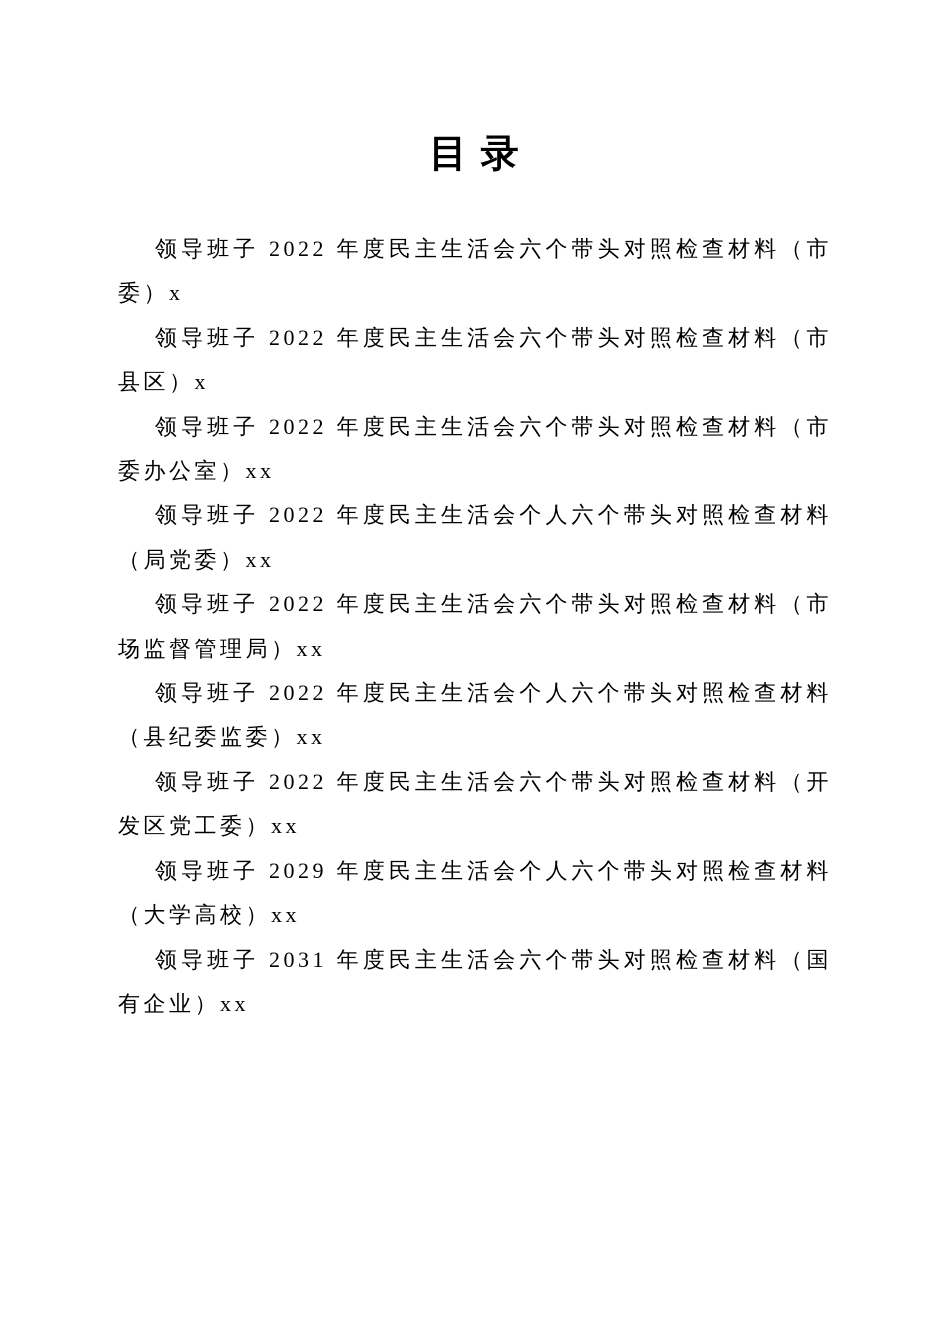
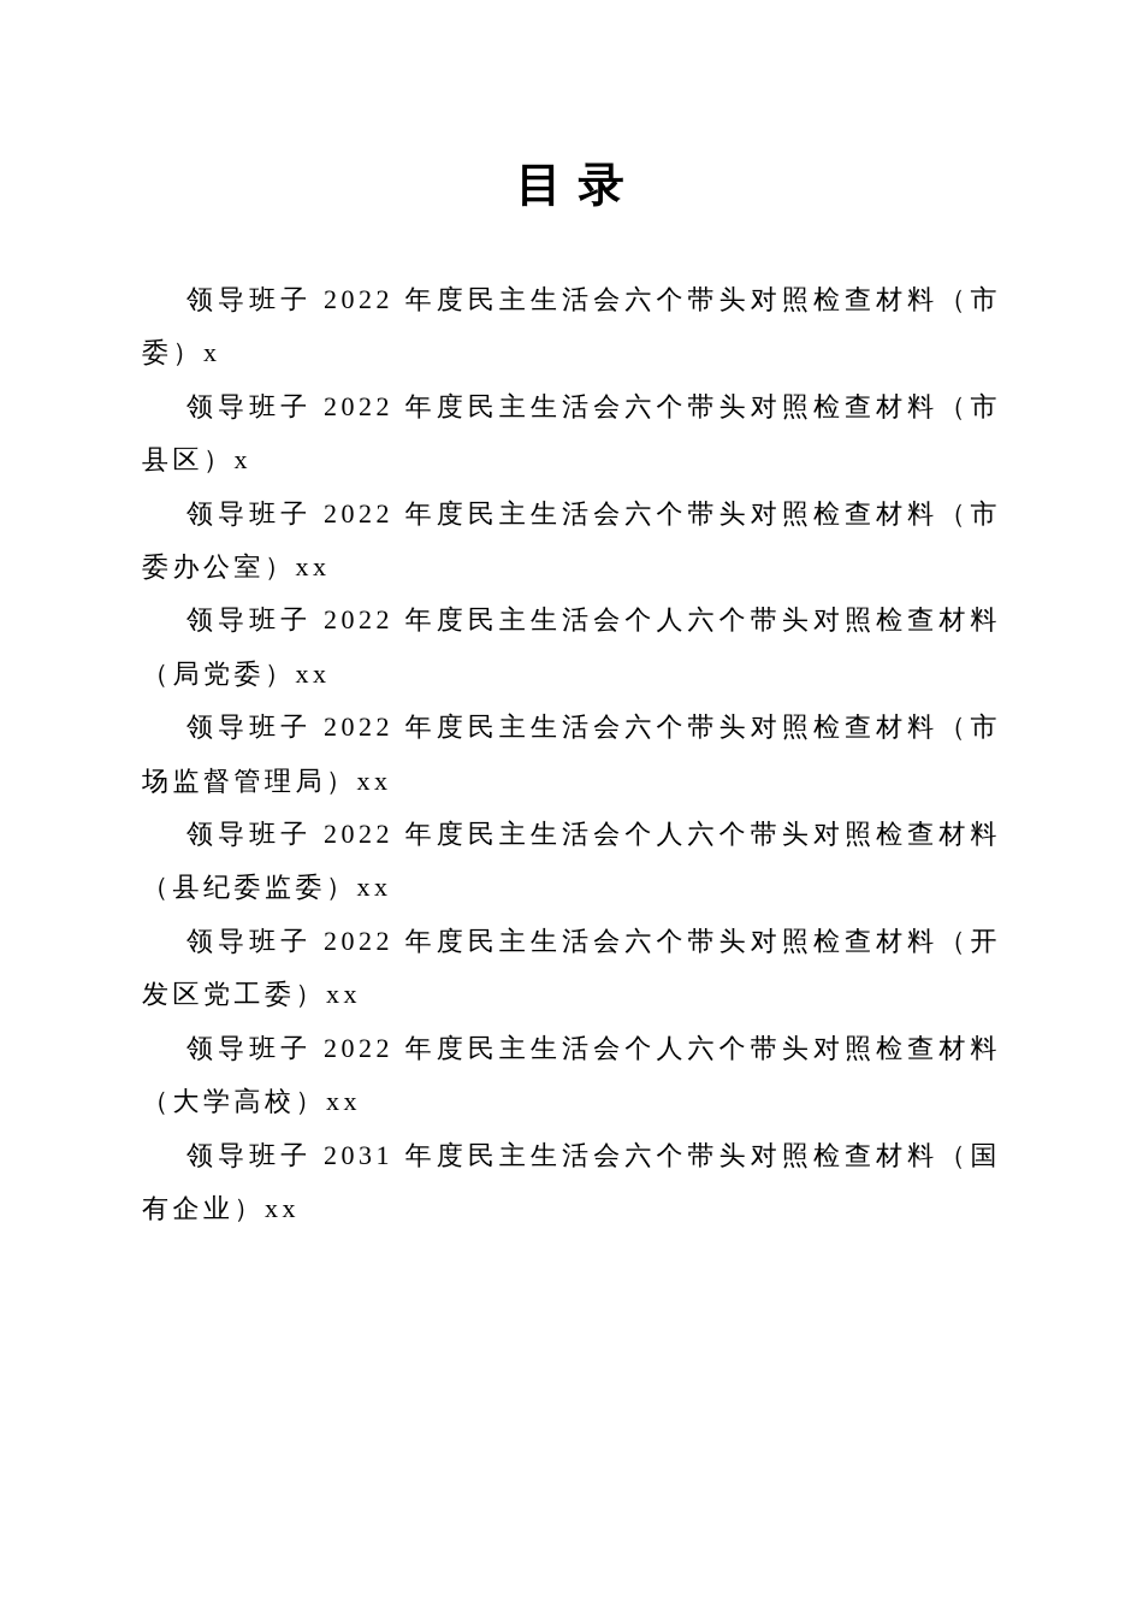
  目 录
  领导班子 2022 年度民主生活会六个带头对照检查材料（市委）x
  领导班子 2022 年度民主生活会六个带头对照检查材料（市县区）x
  领导班子 2022 年度民主生活会六个带头对照检查材料（市委办公室）xx
  领导班子 2022 年度民主生活会个人六个带头对照检查材料（局党委）xx
  领导班子 2022 年度民主生活会六个带头对照检查材料（市场监督管理局）xx
  领导班子 2022 年度民主生活会个人六个带头对照检查材料（县纪委监委）xx
  领导班子 2022 年度民主生活会六个带头对照检查材料（开发区党工委）xx
- 领导班子 2029 年度民主生活会个人六个带头对照检查材料（大学高校）xx
+ 领导班子 2022 年度民主生活会个人六个带头对照检查材料（大学高校）xx
  领导班子 2031 年度民主生活会六个带头对照检查材料（国有企业）xx
